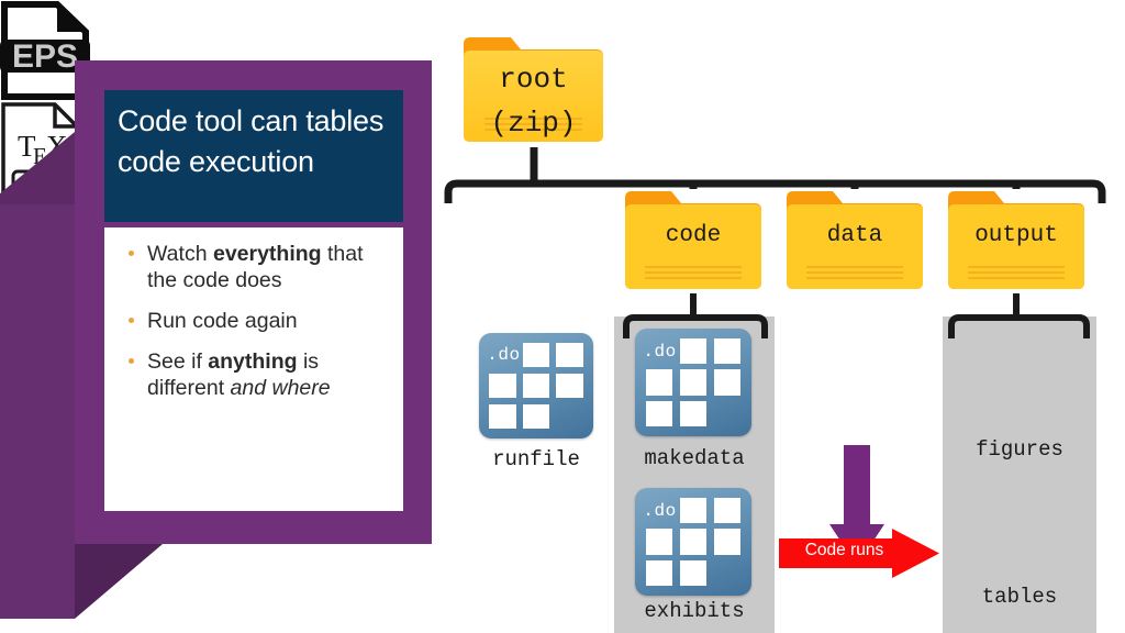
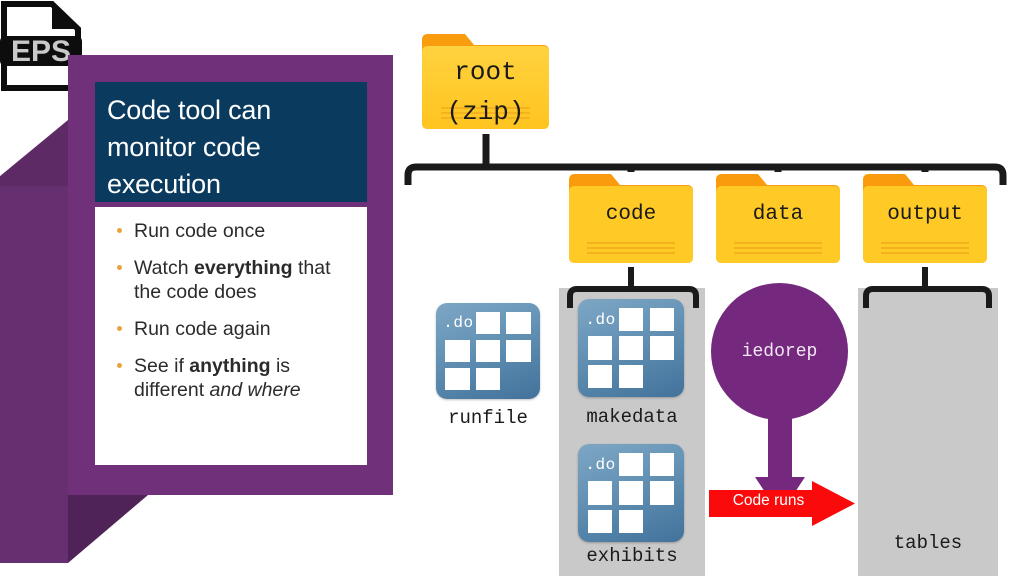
- Code tool can tables code execution
+ Code tool can monitor code execution
+ Run code once
  Watch everything that the code does
  Run code again
  See if anything is different and where
  root
  (zip)
  code
  data
  output
  .do
  runfile
  .do
  makedata
  .do
  exhibits
  EPS
- figures
- T
- E
- X
  tables
+ iedorep
  Code runs
